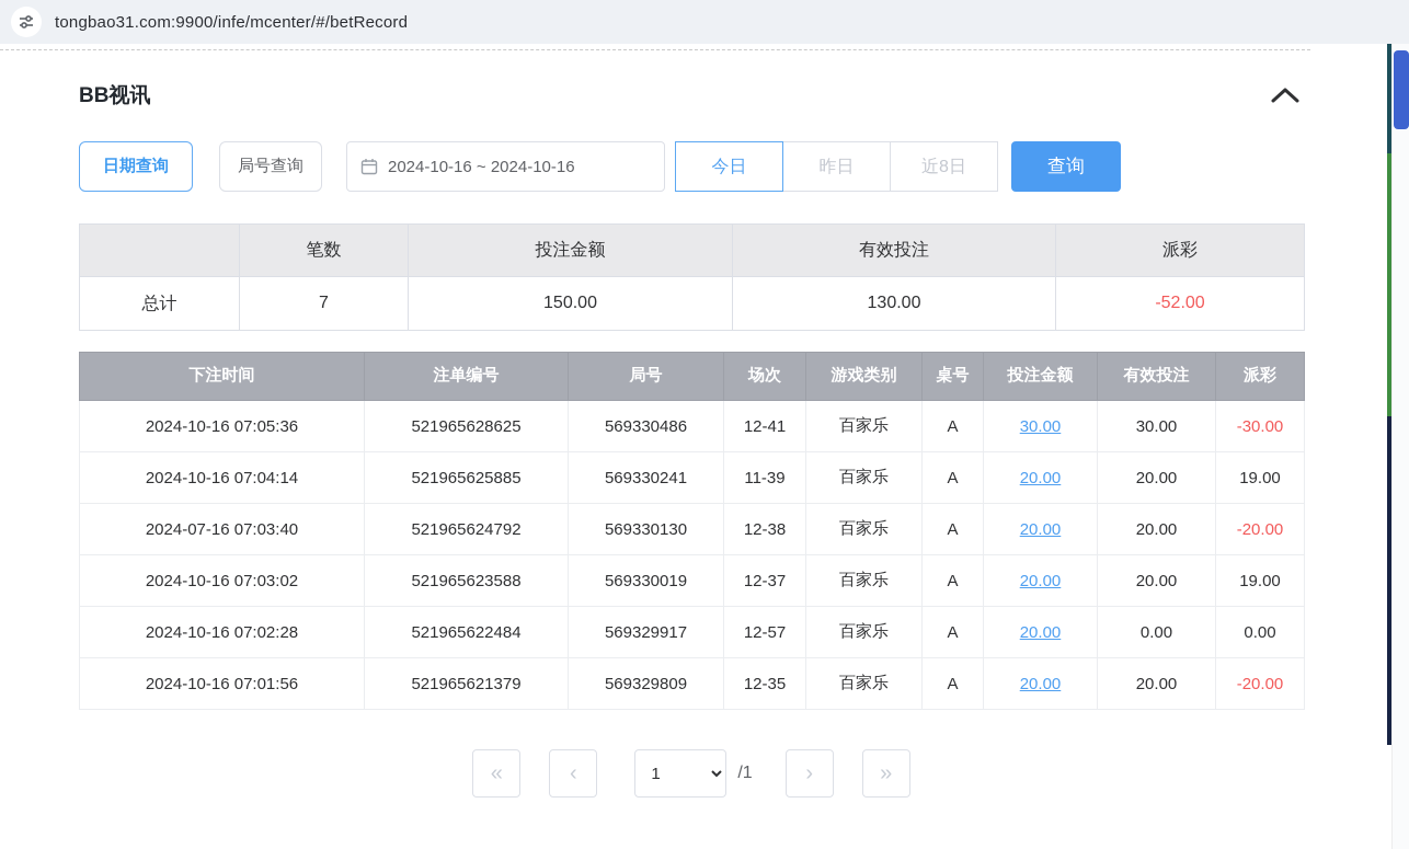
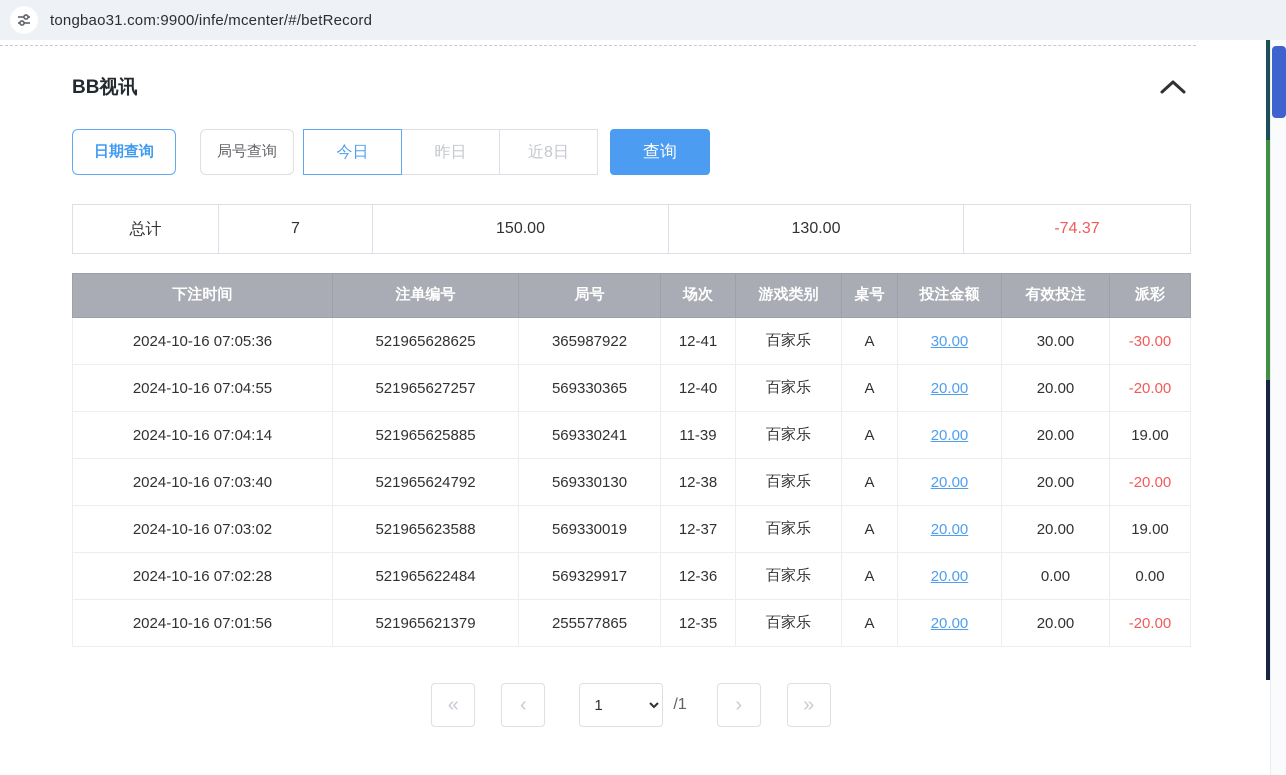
  tongbao31.com:9900/infe/mcenter/#/betRecord
  BB视讯
  日期查询
  局号查询
- 2024-10-16 ~ 2024-10-16
  今日
  昨日
  近8日
  查询
- 	笔数	投注金额	有效投注	派彩
- 总计	7	150.00	130.00	-52.00
+ 总计	7	150.00	130.00	-74.37
  下注时间	注单编号	局号	场次	游戏类别	桌号	投注金额	有效投注	派彩
- 2024-10-16 07:05:36	521965628625	569330486	12-41	百家乐	A	30.00	30.00	-30.00
+ 2024-10-16 07:05:36	521965628625	365987922	12-41	百家乐	A	30.00	30.00	-30.00
+ 2024-10-16 07:04:55	521965627257	569330365	12-40	百家乐	A	20.00	20.00	-20.00
  2024-10-16 07:04:14	521965625885	569330241	11-39	百家乐	A	20.00	20.00	19.00
- 2024-07-16 07:03:40	521965624792	569330130	12-38	百家乐	A	20.00	20.00	-20.00
+ 2024-10-16 07:03:40	521965624792	569330130	12-38	百家乐	A	20.00	20.00	-20.00
  2024-10-16 07:03:02	521965623588	569330019	12-37	百家乐	A	20.00	20.00	19.00
- 2024-10-16 07:02:28	521965622484	569329917	12-57	百家乐	A	20.00	0.00	0.00
+ 2024-10-16 07:02:28	521965622484	569329917	12-36	百家乐	A	20.00	0.00	0.00
- 2024-10-16 07:01:56	521965621379	569329809	12-35	百家乐	A	20.00	20.00	-20.00
+ 2024-10-16 07:01:56	521965621379	255577865	12-35	百家乐	A	20.00	20.00	-20.00
  «
  ‹
  1
  /1
  ›
  »
